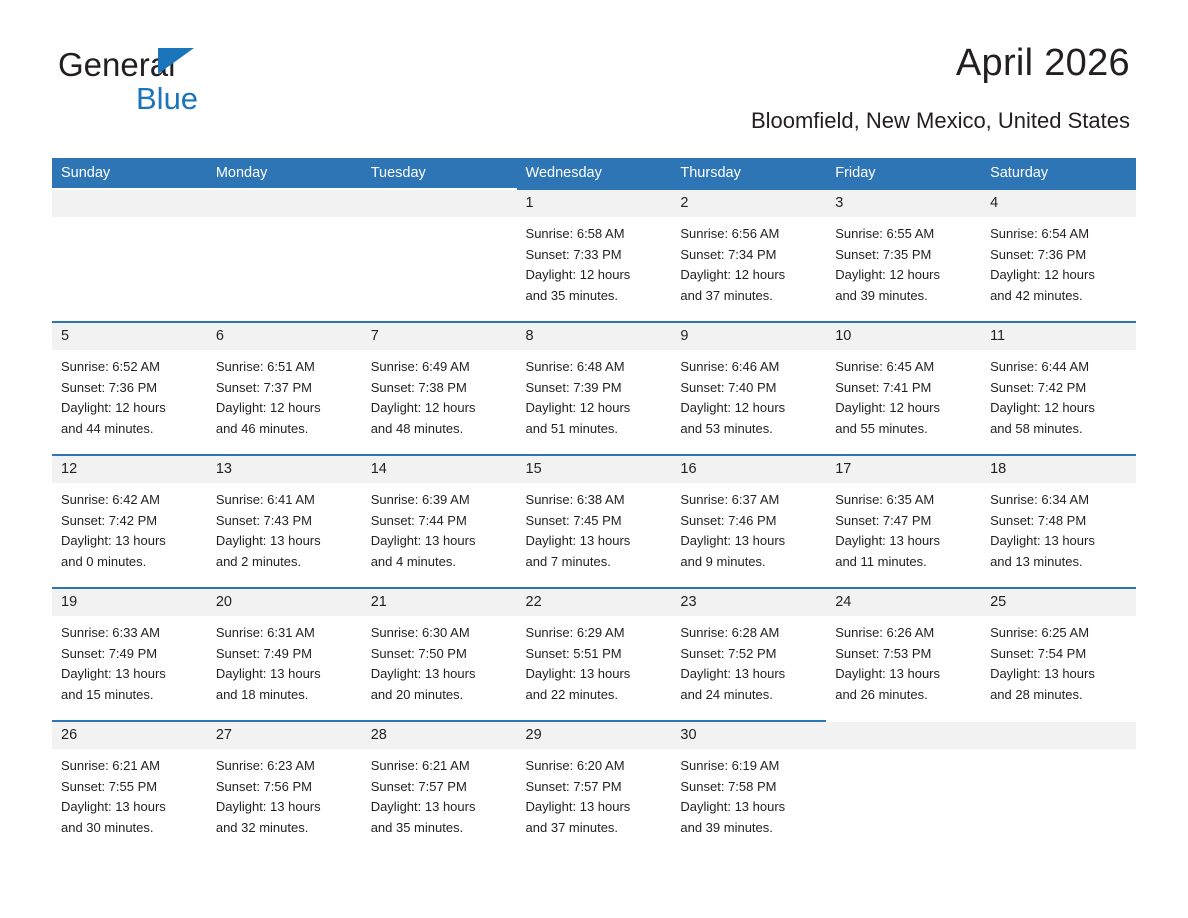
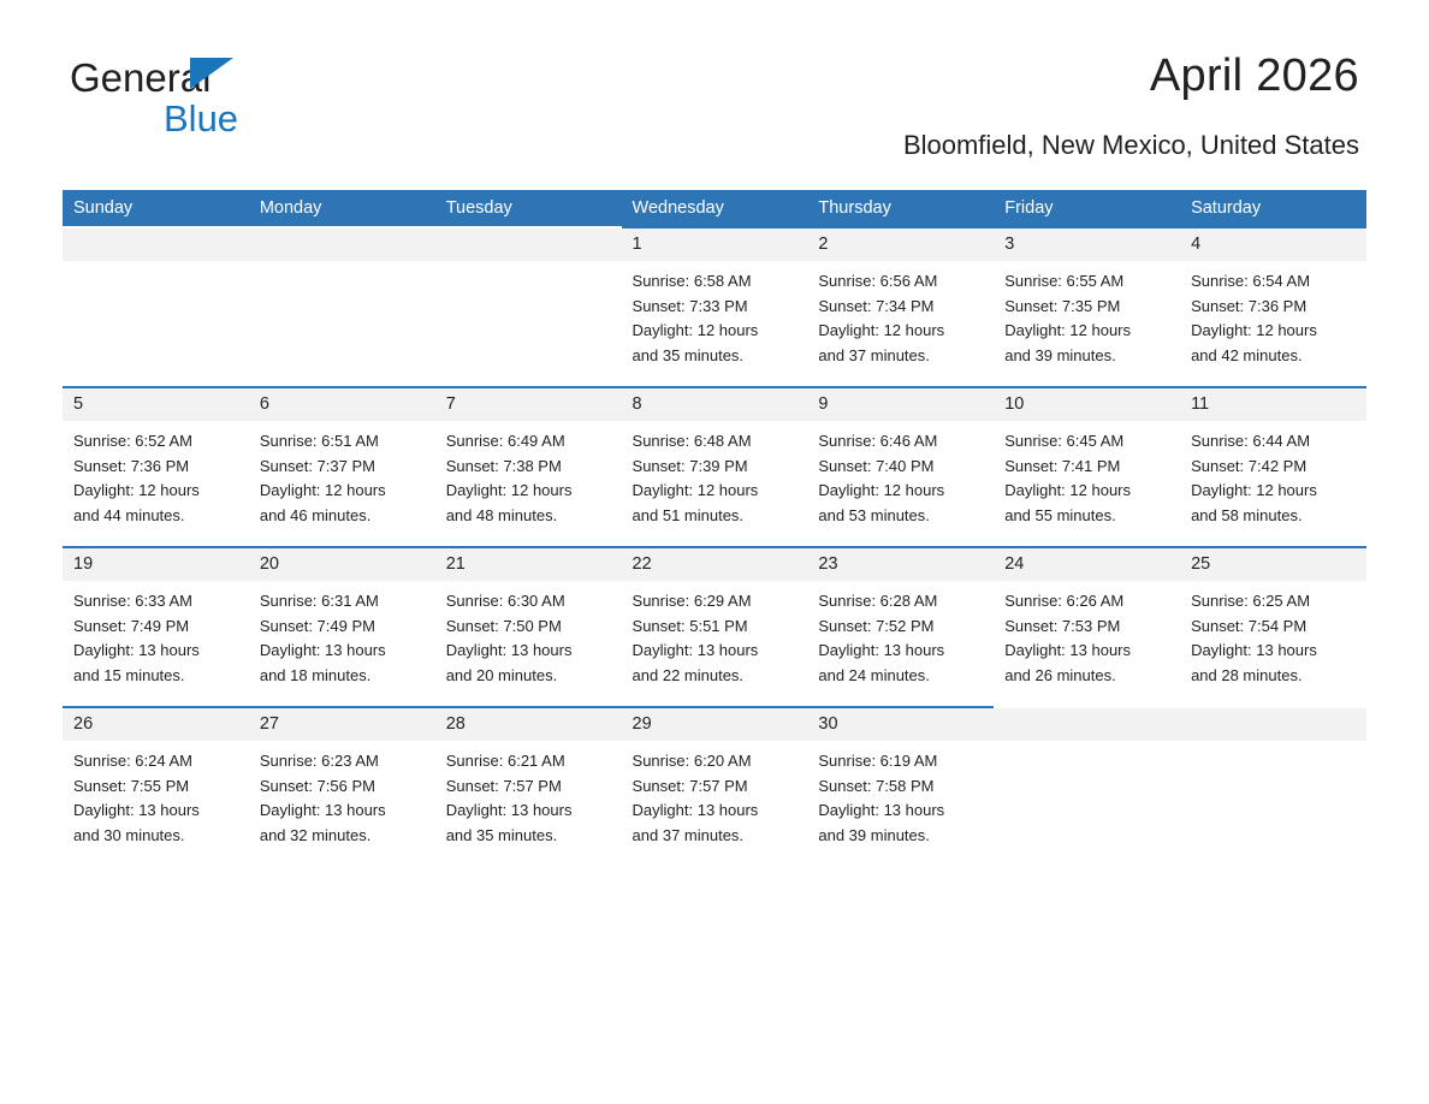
  General
  Blue
  April 2026
  Bloomfield, New Mexico, United States
  Sunday	Monday	Tuesday	Wednesday	Thursday	Friday	Saturday
  			1 Sunrise: 6:58 AM Sunset: 7:33 PM Daylight: 12 hours and 35 minutes.	2 Sunrise: 6:56 AM Sunset: 7:34 PM Daylight: 12 hours and 37 minutes.	3 Sunrise: 6:55 AM Sunset: 7:35 PM Daylight: 12 hours and 39 minutes.	4 Sunrise: 6:54 AM Sunset: 7:36 PM Daylight: 12 hours and 42 minutes.
  5 Sunrise: 6:52 AM Sunset: 7:36 PM Daylight: 12 hours and 44 minutes.	6 Sunrise: 6:51 AM Sunset: 7:37 PM Daylight: 12 hours and 46 minutes.	7 Sunrise: 6:49 AM Sunset: 7:38 PM Daylight: 12 hours and 48 minutes.	8 Sunrise: 6:48 AM Sunset: 7:39 PM Daylight: 12 hours and 51 minutes.	9 Sunrise: 6:46 AM Sunset: 7:40 PM Daylight: 12 hours and 53 minutes.	10 Sunrise: 6:45 AM Sunset: 7:41 PM Daylight: 12 hours and 55 minutes.	11 Sunrise: 6:44 AM Sunset: 7:42 PM Daylight: 12 hours and 58 minutes.
- 12 Sunrise: 6:42 AM Sunset: 7:42 PM Daylight: 13 hours and 0 minutes.	13 Sunrise: 6:41 AM Sunset: 7:43 PM Daylight: 13 hours and 2 minutes.	14 Sunrise: 6:39 AM Sunset: 7:44 PM Daylight: 13 hours and 4 minutes.	15 Sunrise: 6:38 AM Sunset: 7:45 PM Daylight: 13 hours and 7 minutes.	16 Sunrise: 6:37 AM Sunset: 7:46 PM Daylight: 13 hours and 9 minutes.	17 Sunrise: 6:35 AM Sunset: 7:47 PM Daylight: 13 hours and 11 minutes.	18 Sunrise: 6:34 AM Sunset: 7:48 PM Daylight: 13 hours and 13 minutes.
  19 Sunrise: 6:33 AM Sunset: 7:49 PM Daylight: 13 hours and 15 minutes.	20 Sunrise: 6:31 AM Sunset: 7:49 PM Daylight: 13 hours and 18 minutes.	21 Sunrise: 6:30 AM Sunset: 7:50 PM Daylight: 13 hours and 20 minutes.	22 Sunrise: 6:29 AM Sunset: 5:51 PM Daylight: 13 hours and 22 minutes.	23 Sunrise: 6:28 AM Sunset: 7:52 PM Daylight: 13 hours and 24 minutes.	24 Sunrise: 6:26 AM Sunset: 7:53 PM Daylight: 13 hours and 26 minutes.	25 Sunrise: 6:25 AM Sunset: 7:54 PM Daylight: 13 hours and 28 minutes.
- 26 Sunrise: 6:21 AM Sunset: 7:55 PM Daylight: 13 hours and 30 minutes.	27 Sunrise: 6:23 AM Sunset: 7:56 PM Daylight: 13 hours and 32 minutes.	28 Sunrise: 6:21 AM Sunset: 7:57 PM Daylight: 13 hours and 35 minutes.	29 Sunrise: 6:20 AM Sunset: 7:57 PM Daylight: 13 hours and 37 minutes.	30 Sunrise: 6:19 AM Sunset: 7:58 PM Daylight: 13 hours and 39 minutes.
+ 26 Sunrise: 6:24 AM Sunset: 7:55 PM Daylight: 13 hours and 30 minutes.	27 Sunrise: 6:23 AM Sunset: 7:56 PM Daylight: 13 hours and 32 minutes.	28 Sunrise: 6:21 AM Sunset: 7:57 PM Daylight: 13 hours and 35 minutes.	29 Sunrise: 6:20 AM Sunset: 7:57 PM Daylight: 13 hours and 37 minutes.	30 Sunrise: 6:19 AM Sunset: 7:58 PM Daylight: 13 hours and 39 minutes.
